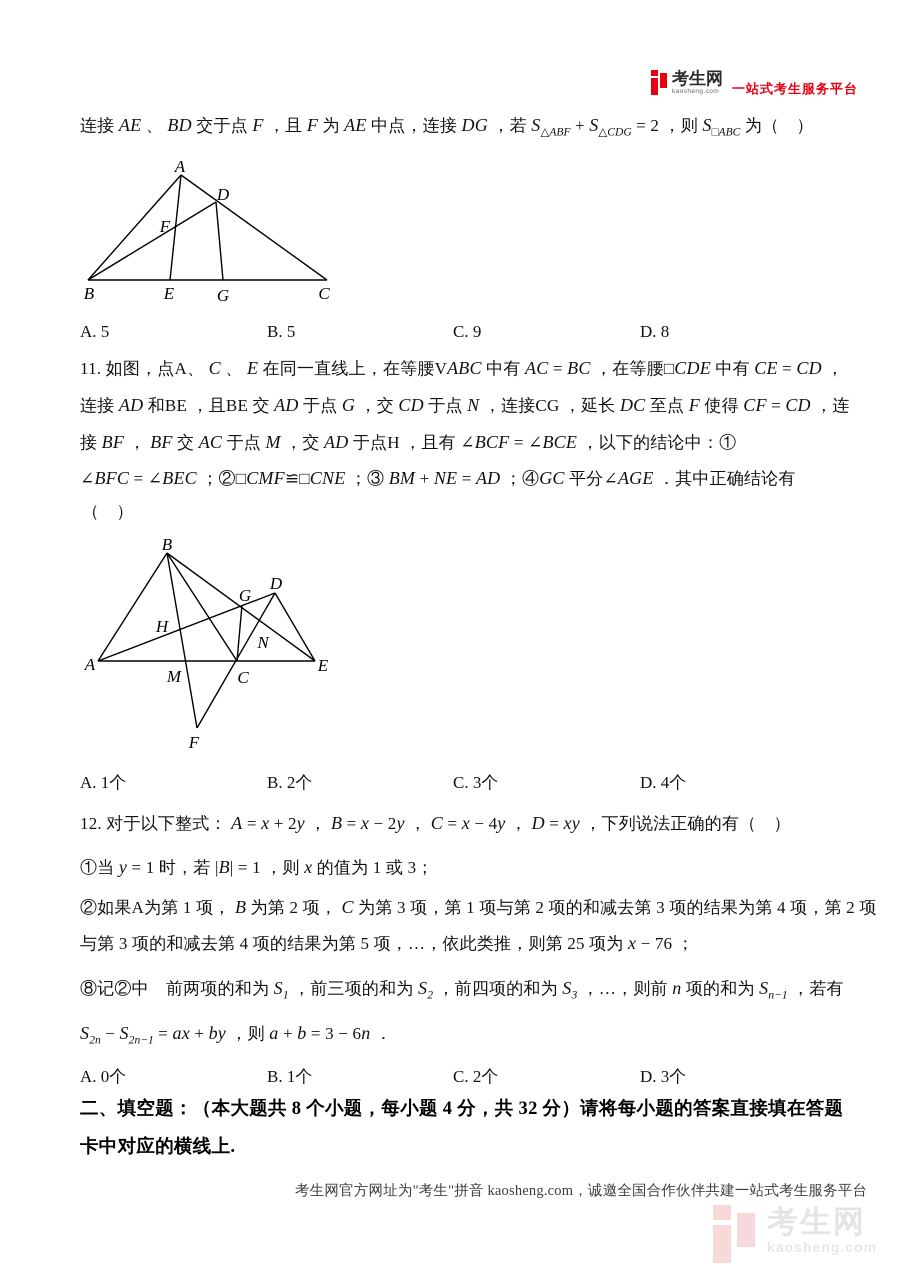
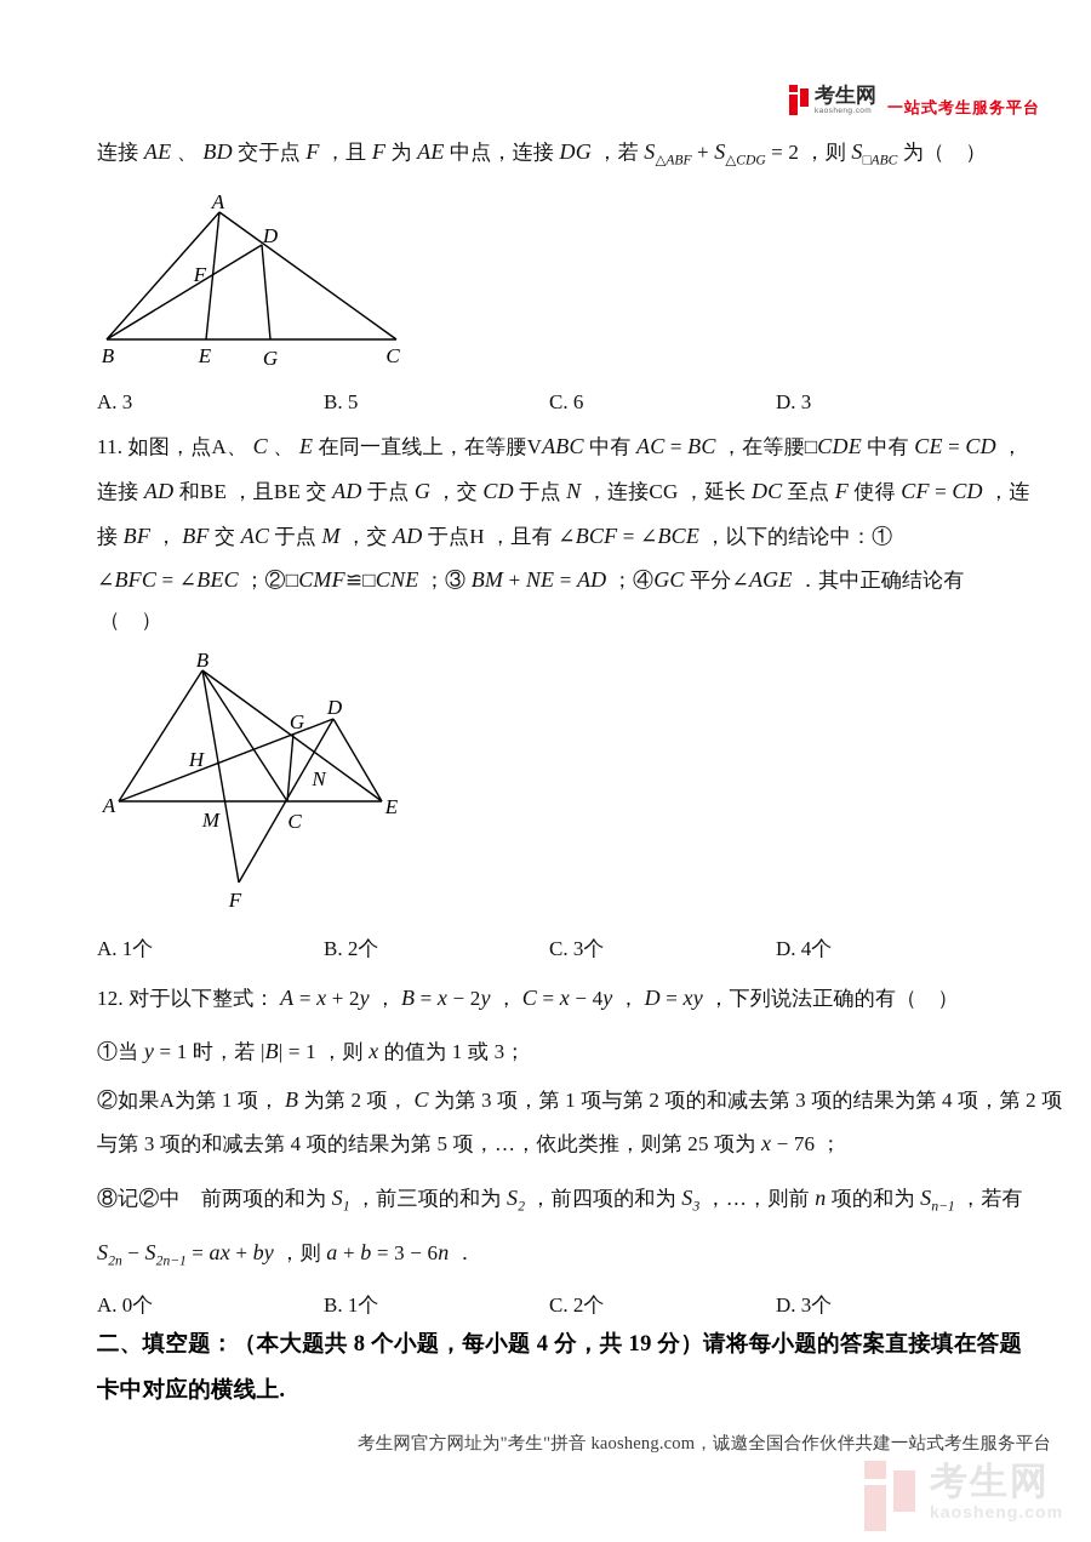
  考生网
  一站式考生服务平台
  连接 AE 、 BD 交于点 F ，且 F 为 AE 中点，连接 DG ，若 S△ABF + S△CDG = 2 ，则 S□ABC 为（ ）
  A
  D
  F
  B
  E
  G
  C
- A. 5
+ A. 3
  B. 5
- C. 9
+ C. 6
- D. 8
+ D. 3
  11. 如图，点A、 C 、 E 在同一直线上，在等腰VABC 中有 AC = BC ，在等腰□CDE 中有 CE = CD ，
  连接 AD 和BE ，且BE 交 AD 于点 G ，交 CD 于点 N ，连接CG ，延长 DC 至点 F 使得 CF = CD ，连
  接 BF ， BF 交 AC 于点 M ，交 AD 于点H ，且有 ∠BCF = ∠BCE ，以下的结论中：①
  ∠BFC = ∠BEC ；②□CMF≌□CNE ；③ BM + NE = AD ；④GC 平分∠AGE ．其中正确结论有
  （ ）
  B
  D
  G
  H
  N
  A
  M
  C
  E
  F
  A. 1个
  B. 2个
  C. 3个
  D. 4个
  12. 对于以下整式： A = x + 2y ， B = x − 2y ， C = x − 4y ， D = xy ，下列说法正确的有（ ）
  ①当 y = 1 时，若 |B| = 1 ，则 x 的值为 1 或 3；
  ②如果A为第 1 项， B 为第 2 项， C 为第 3 项，第 1 项与第 2 项的和减去第 3 项的结果为第 4 项，第 2 项
  与第 3 项的和减去第 4 项的结果为第 5 项，…，依此类推，则第 25 项为 x − 76 ；
  ⑧记②中 前两项的和为 S1 ，前三项的和为 S2 ，前四项的和为 S3 ，…，则前 n 项的和为 Sn−1 ，若有
  S2n − S2n−1 = ax + by ，则 a + b = 3 − 6n ．
  A. 0个
  B. 1个
  C. 2个
  D. 3个
- 二、填空题：（本大题共 8 个小题，每小题 4 分，共 32 分）请将每小题的答案直接填在答题
+ 二、填空题：（本大题共 8 个小题，每小题 4 分，共 19 分）请将每小题的答案直接填在答题
  卡中对应的横线上.
  考生网官方网址为"考生"拼音 kaosheng.com，诚邀全国合作伙伴共建一站式考生服务平台
  考生网
  kaosheng.com
